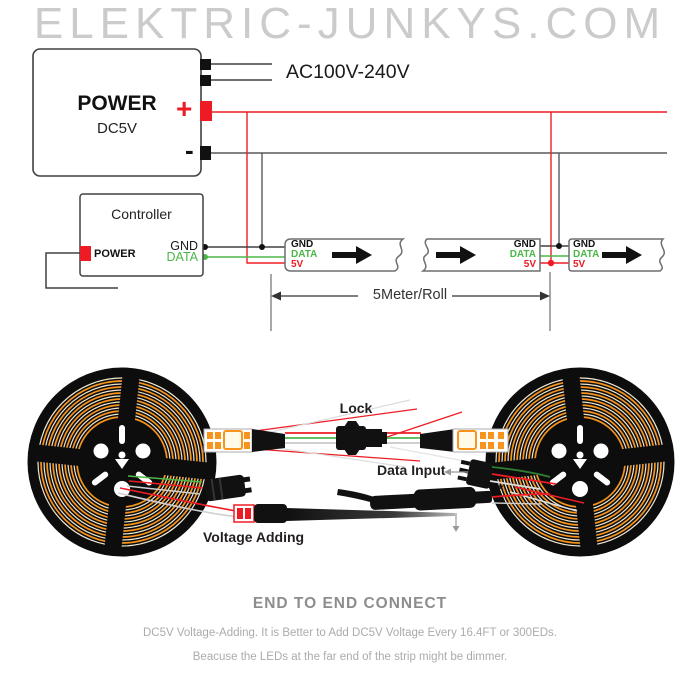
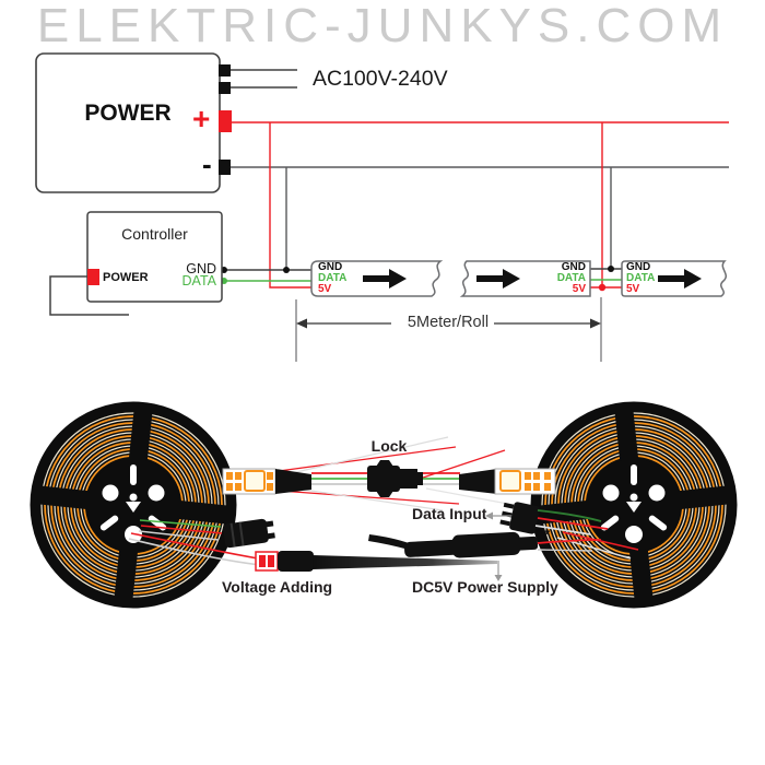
  ELEKTRIC-JUNKYS.COM
  POWER
- DC5V
  +
  -
  AC100V-240V
  Controller
  POWER
  GND
  DATA
  GND
  DATA
  5V
  GND
  DATA
  5V
  GND
  DATA
  5V
  5Meter/Roll
  Lock
  Data Input
  Voltage Adding
+ DC5V Power Supply
  +
  -
- END TO END CONNECT
- DC5V Voltage-Adding. It is Better to Add DC5V Voltage Every 16.4FT or 300EDs.
- Beacuse the LEDs at the far end of the strip might be dimmer.
